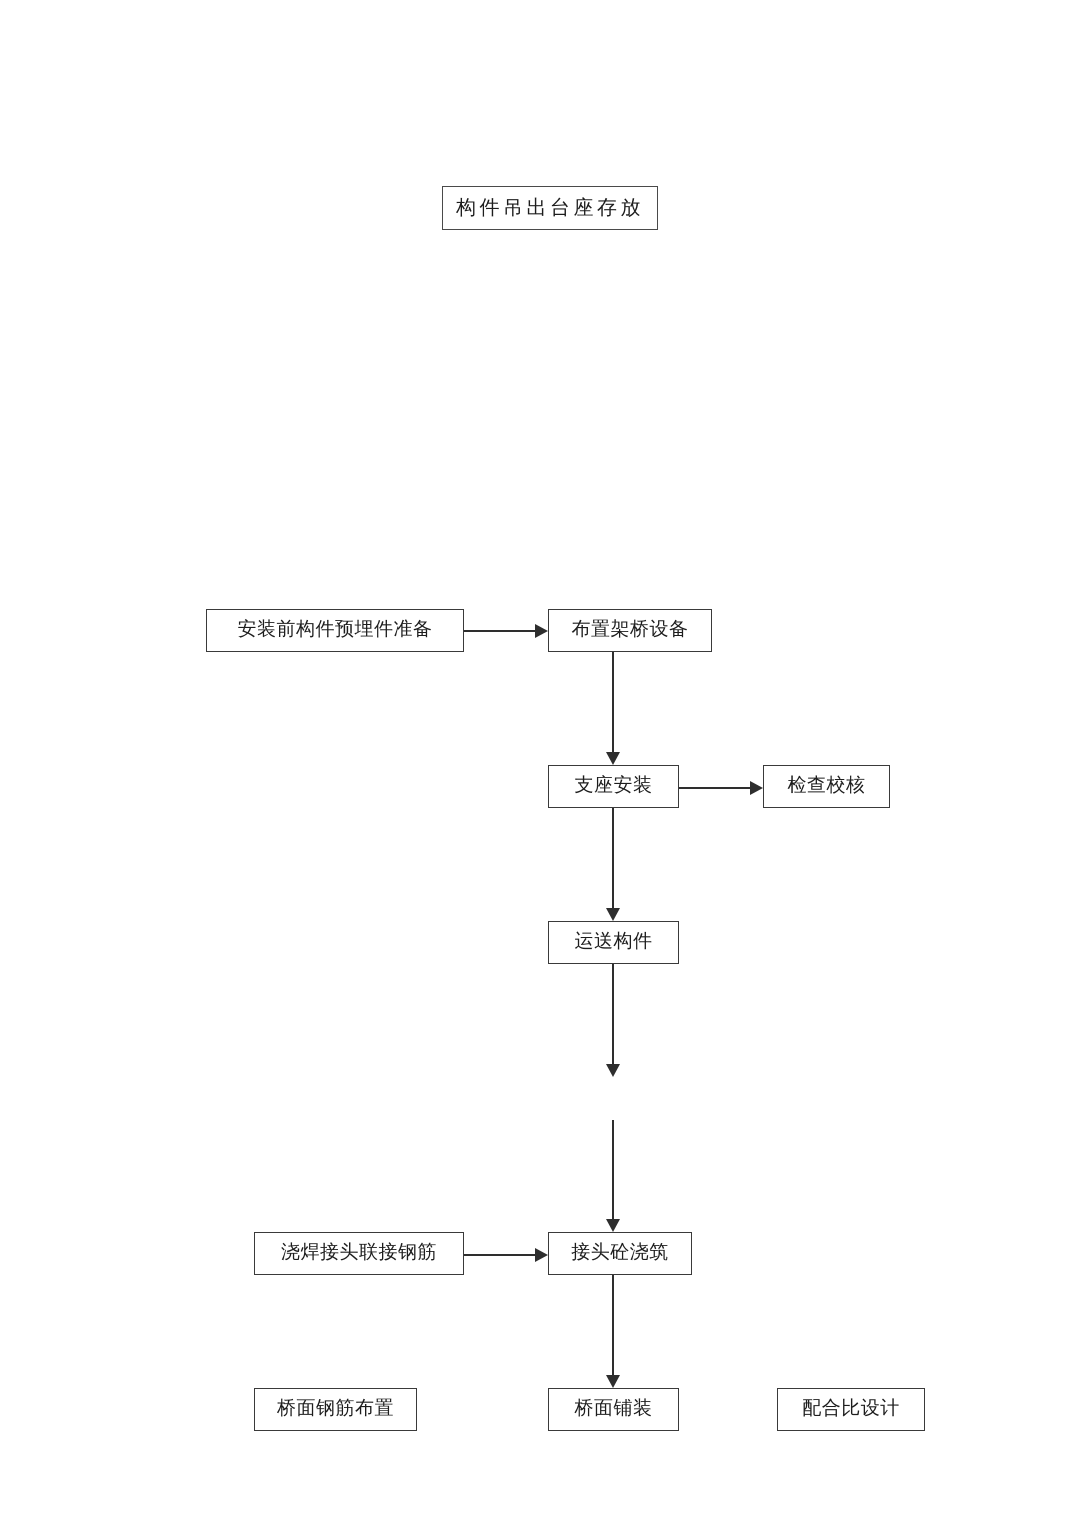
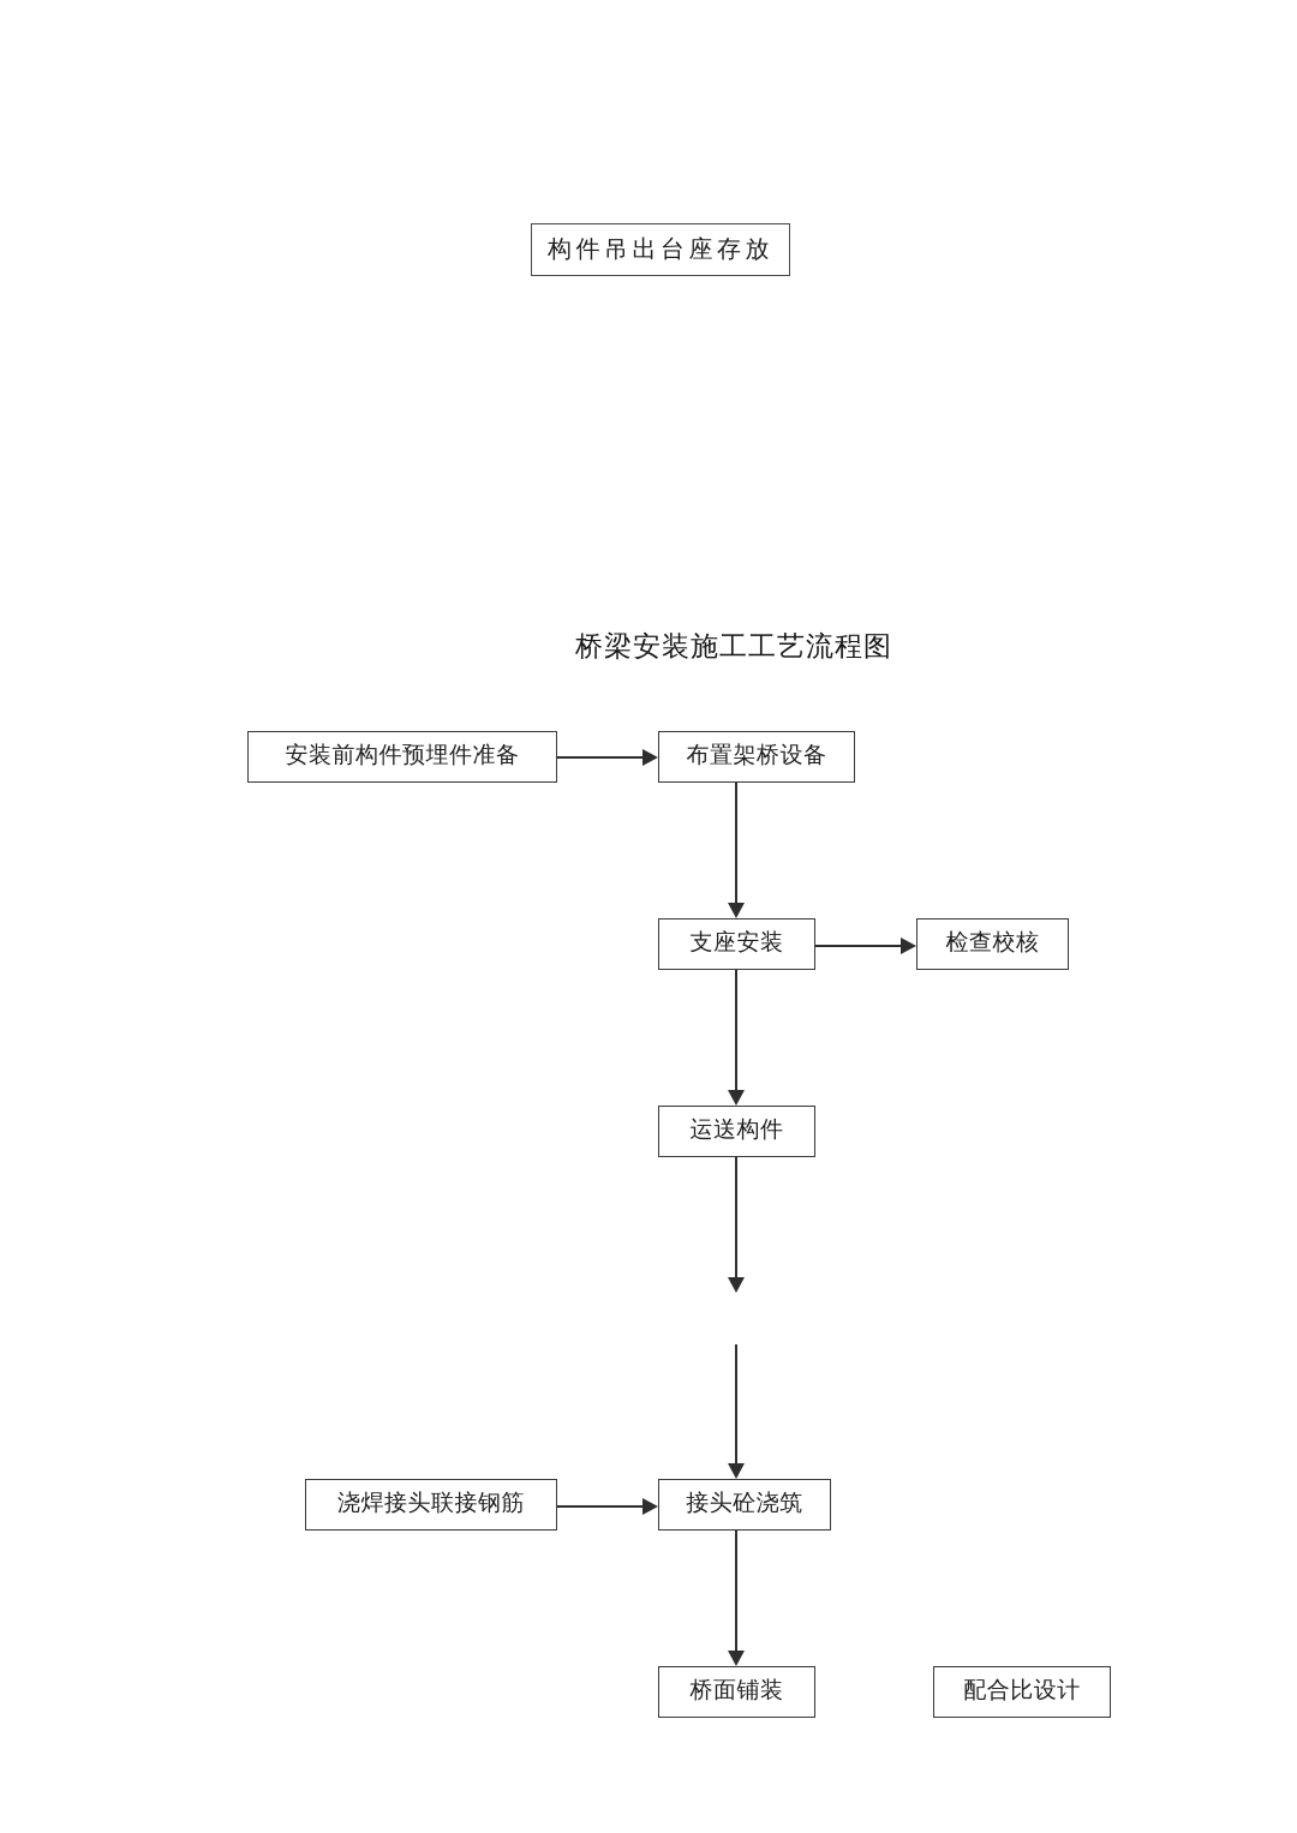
  构件吊出台座存放
+ 桥梁安装施工工艺流程图
  安装前构件预埋件准备
  布置架桥设备
  支座安装
  检查校核
  运送构件
  浇焊接头联接钢筋
  接头砼浇筑
- 桥面钢筋布置
  桥面铺装
  配合比设计
